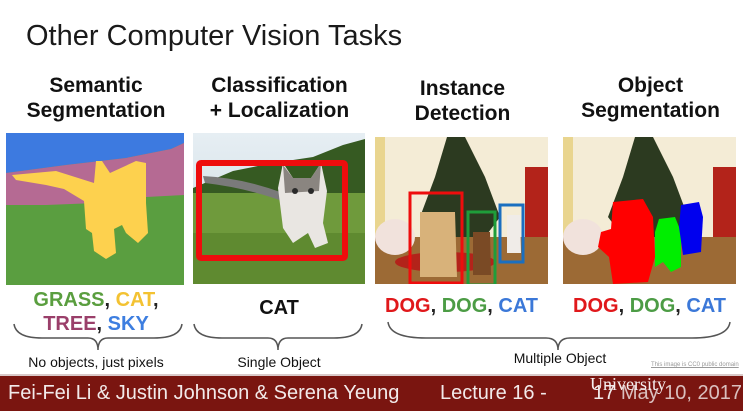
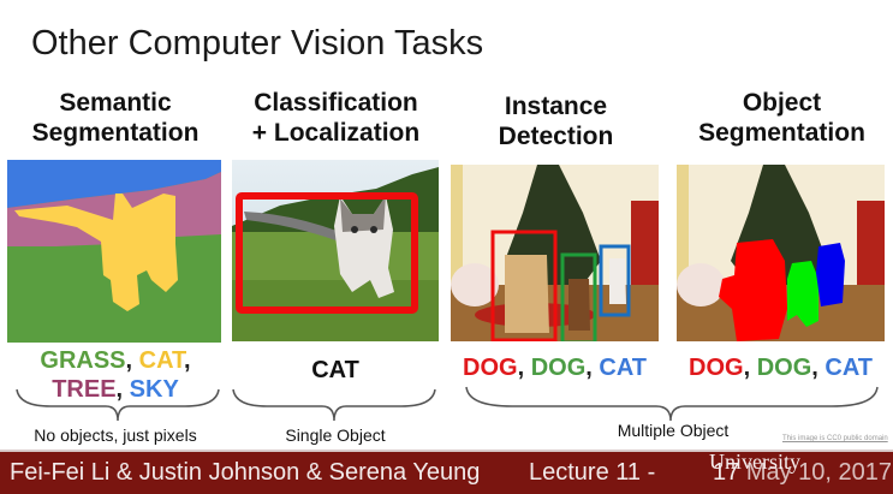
  Other Computer Vision Tasks
  Semantic
  Segmentation
  Classification
  + Localization
  Instance
  Detection
  Object
  Segmentation
  GRASS, CAT,
  TREE, SKY
  CAT
  DOG, DOG, CAT
  DOG, DOG, CAT
  No objects, just pixels
  Single Object
  Multiple Object
  Fei-Fei Li & Justin Johnson & Serena Yeung
- Lecture 16 -
+ Lecture 11 -
  17 May 10, 2017
  University
